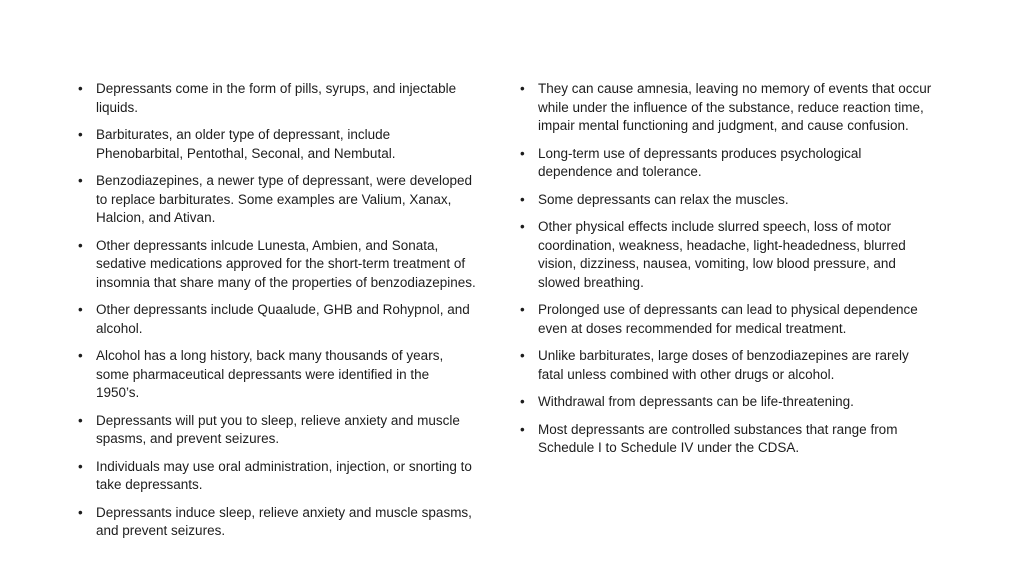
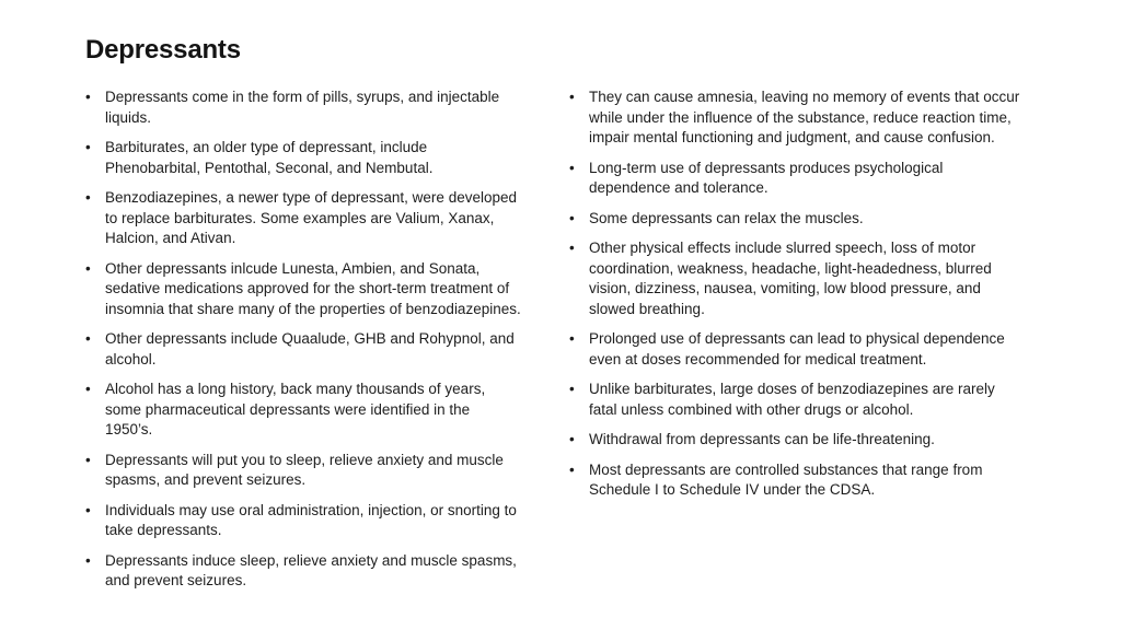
+ Depressants
  •
  Depressants come in the form of pills, syrups, and injectable liquids.
  •
  Barbiturates, an older type of depressant, include Phenobarbital, Pentothal, Seconal, and Nembutal.
  •
  Benzodiazepines, a newer type of depressant, were developed to replace barbiturates. Some examples are Valium, Xanax, Halcion, and Ativan.
  •
  Other depressants inlcude Lunesta, Ambien, and Sonata, sedative medications approved for the short-term treatment of insomnia that share many of the properties of benzodiazepines.
  •
  Other depressants include Quaalude, GHB and Rohypnol, and alcohol.
  •
  Alcohol has a long history, back many thousands of years, some pharmaceutical depressants were identified in the 1950’s.
  •
  Depressants will put you to sleep, relieve anxiety and muscle spasms, and prevent seizures.
  •
  Individuals may use oral administration, injection, or snorting to take depressants.
  •
  Depressants induce sleep, relieve anxiety and muscle spasms, and prevent seizures.
  •
  They can cause amnesia, leaving no memory of events that occur while under the influence of the substance, reduce reaction time, impair mental functioning and judgment, and cause confusion.
  •
  Long-term use of depressants produces psychological dependence and tolerance.
  •
  Some depressants can relax the muscles.
  •
  Other physical effects include slurred speech, loss of motor coordination, weakness, headache, light-headedness, blurred vision, dizziness, nausea, vomiting, low blood pressure, and slowed breathing.
  •
  Prolonged use of depressants can lead to physical dependence even at doses recommended for medical treatment.
  •
  Unlike barbiturates, large doses of benzodiazepines are rarely fatal unless combined with other drugs or alcohol.
  •
  Withdrawal from depressants can be life-threatening.
  •
  Most depressants are controlled substances that range from Schedule I to Schedule IV under the CDSA.
